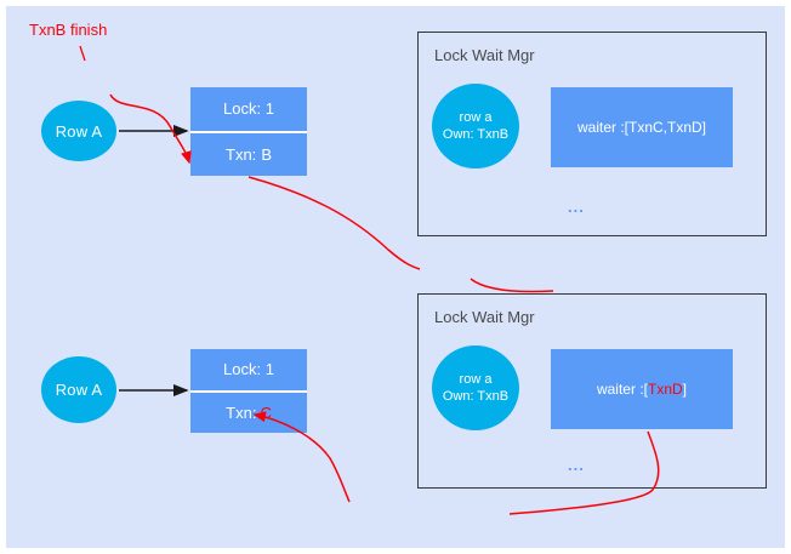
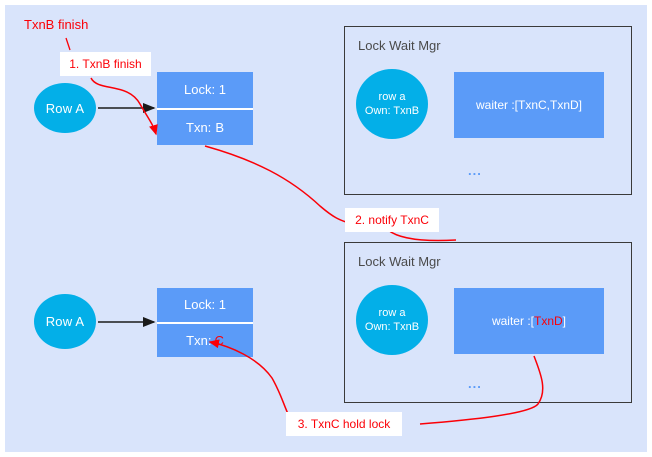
  TxnB finish
  Row A
  Lock: 1
  Txn:
  B
  Row A
  Lock: 1
  Txn:
  C
  Lock Wait Mgr
  row a
  Own: TxnB
  waiter :
  [TxnC,TxnD]
  ...
  Lock Wait Mgr
  row a
  Own: TxnB
  waiter :
  [
  TxnD
  ]
  ...
+ 1. TxnB finish
+ 2. notify TxnC
+ 3. TxnC hold lock
